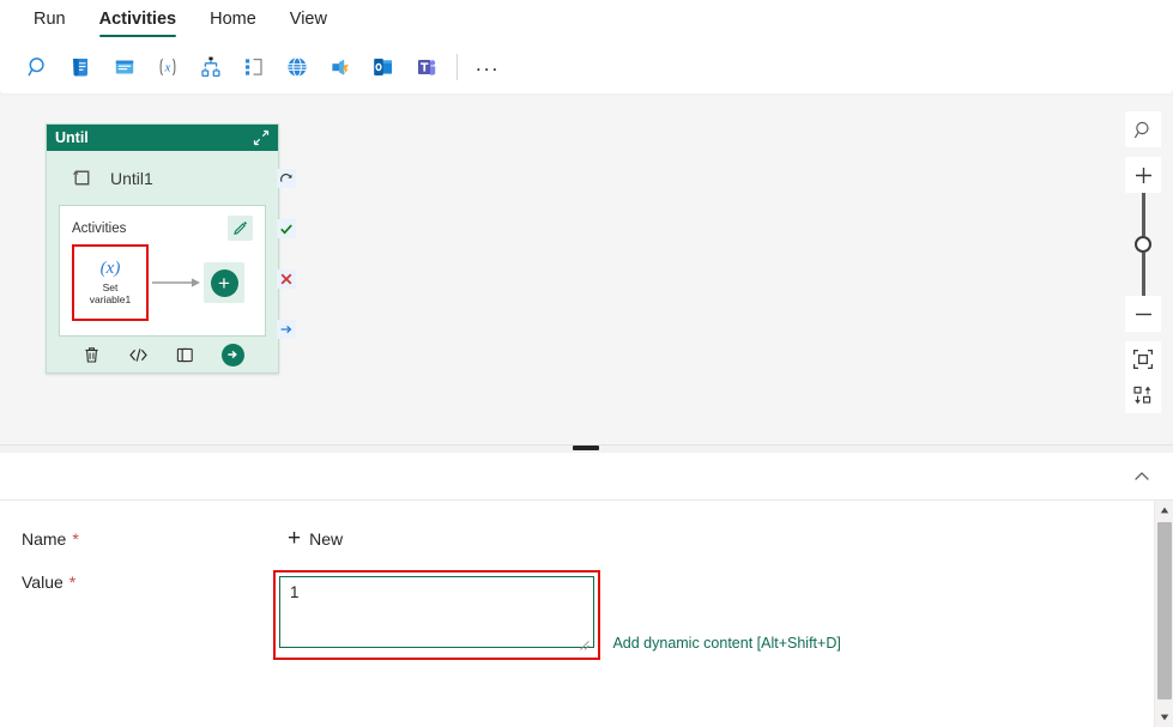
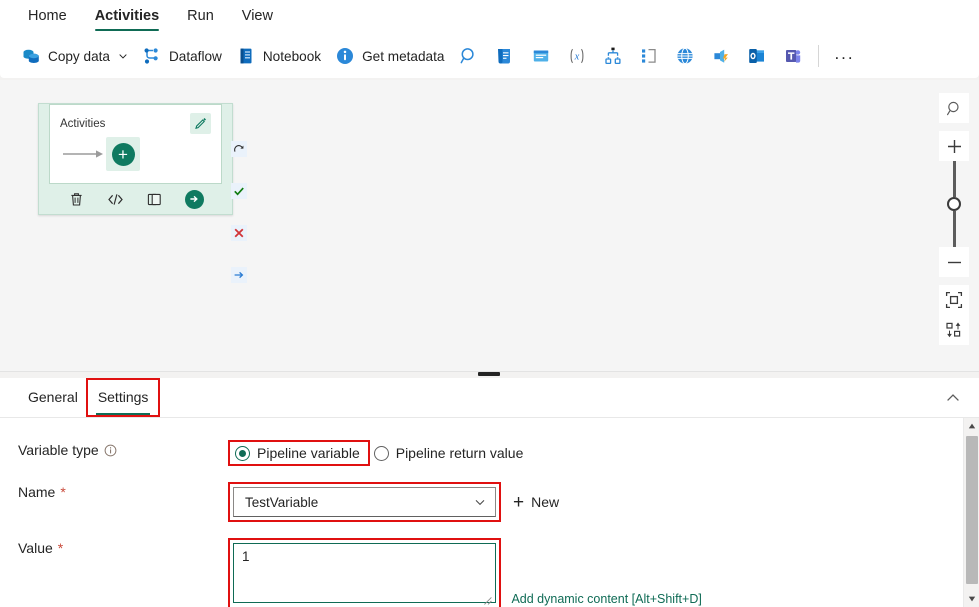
- Run
+ Home
  Activities
- Home
+ Run
  View
+ Copy data
+ Dataflow
+ Notebook
+ Get metadata
  x
  ...
- Until
- Until1
  Activities
- (x)
- Set
- variable1
  +
+ General
+ Settings
+ Variable type
+ Pipeline variable
+ Pipeline return value
  Name
  *
+ TestVariable
  +
  New
  Value
  *
  1 Add dynamic content [Alt+Shift+D]
